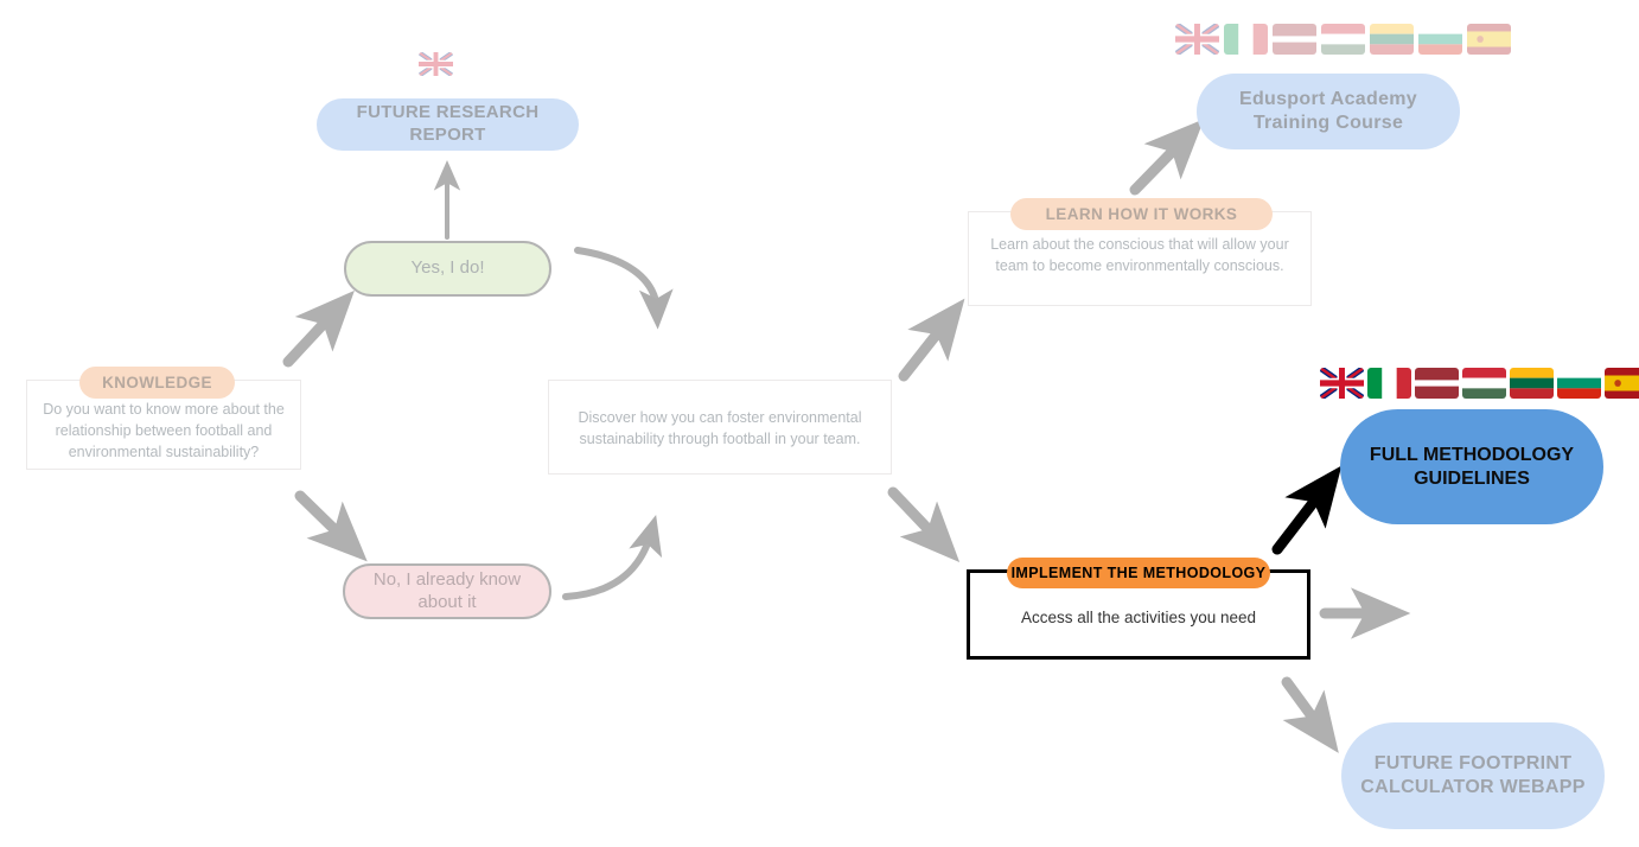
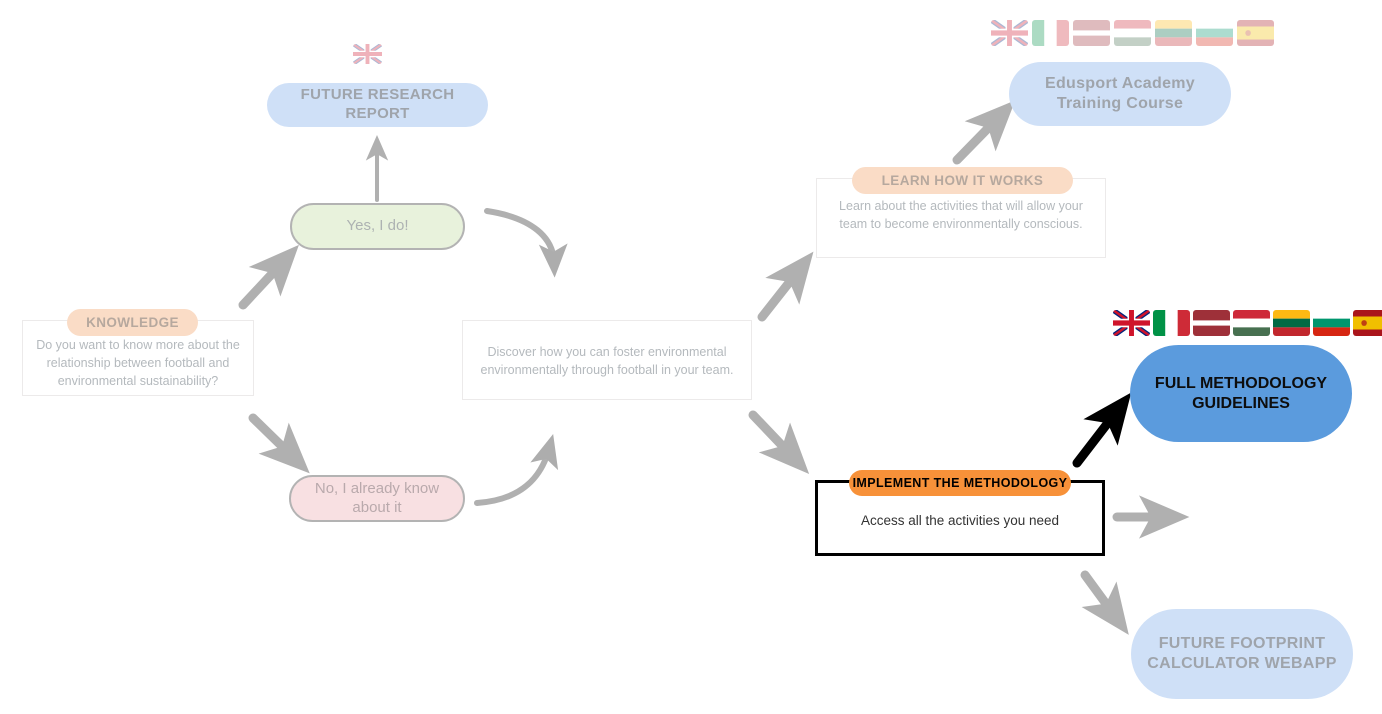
  FUTURE RESEARCH REPORT
  Yes, I do!
  No, I already know about it
  Do you want to know more about the relationship between football and environmental sustainability?
  KNOWLEDGE
- Discover how you can foster environmental sustainability through football in your team.
+ Discover how you can foster environmental environmentally through football in your team.
- Learn about the conscious that will allow your team to become environmentally conscious.
+ Learn about the activities that will allow your team to become environmentally conscious.
  LEARN HOW IT WORKS
  Access all the activities you need
  IMPLEMENT THE METHODOLOGY
  Edusport Academy Training Course
  FULL METHODOLOGY GUIDELINES
  FUTURE FOOTPRINT CALCULATOR WEBAPP
